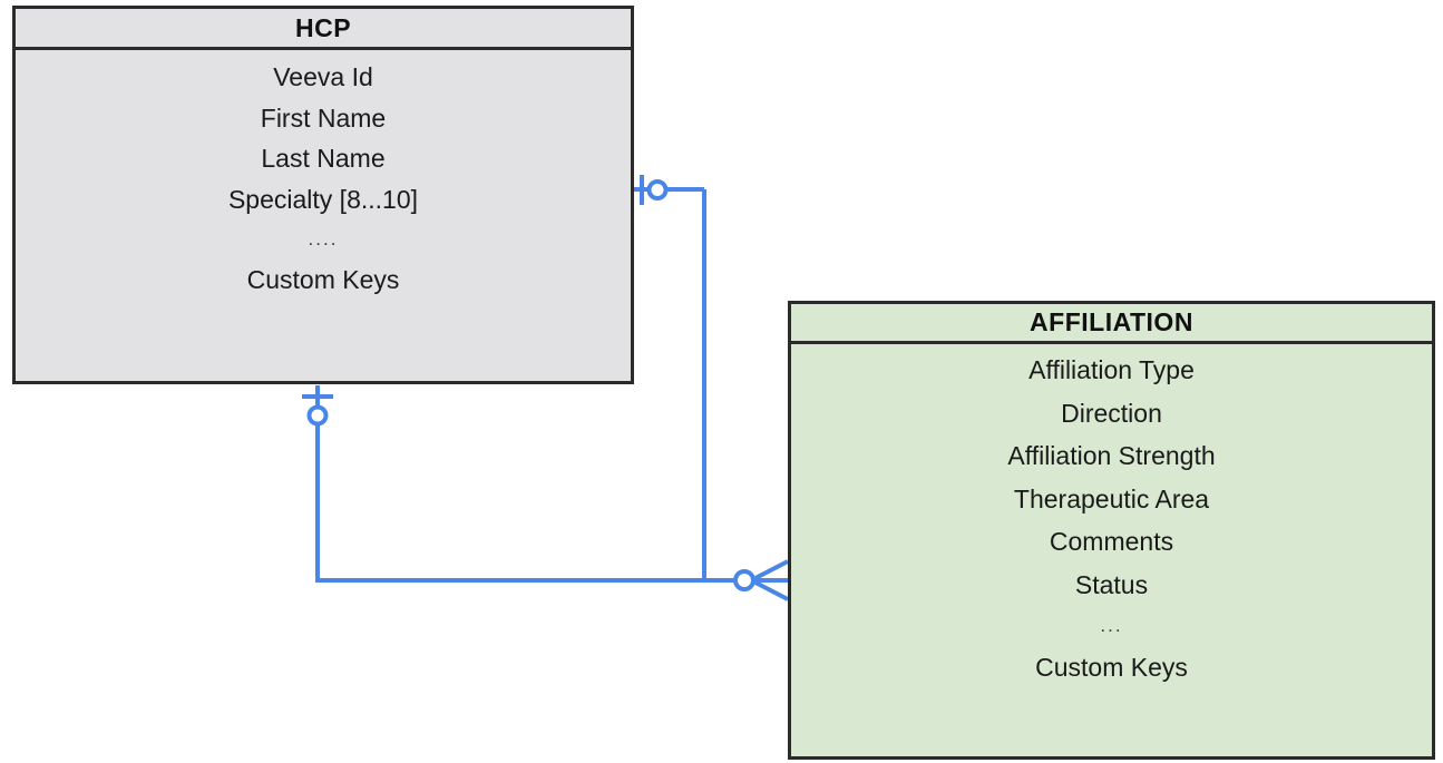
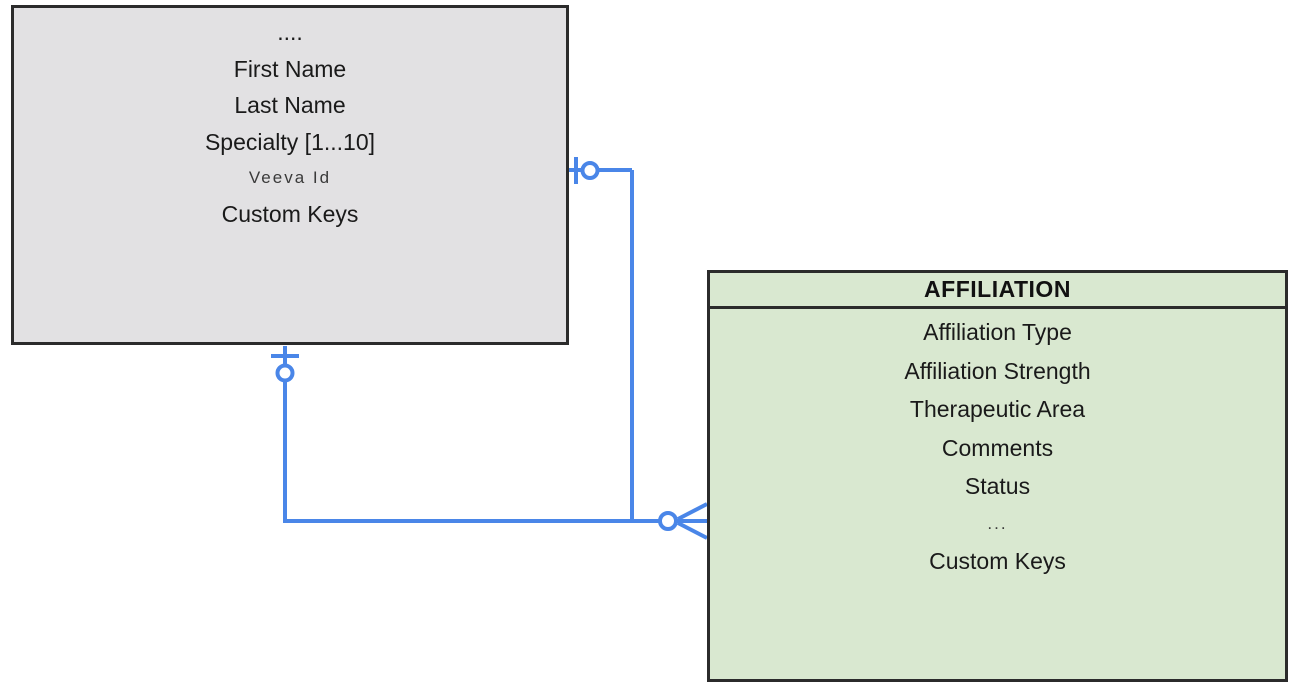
- HCP
- Veeva Id
+ ....
  First Name
  Last Name
- Specialty [8...10]
+ Specialty [1...10]
- ....
+ Veeva Id
  Custom Keys
  AFFILIATION
  Affiliation Type
- Direction
  Affiliation Strength
  Therapeutic Area
  Comments
  Status
  ...
  Custom Keys
